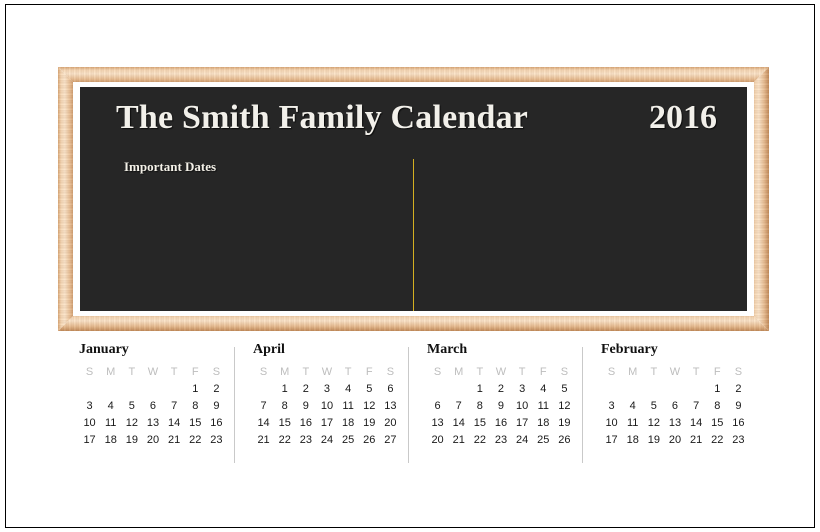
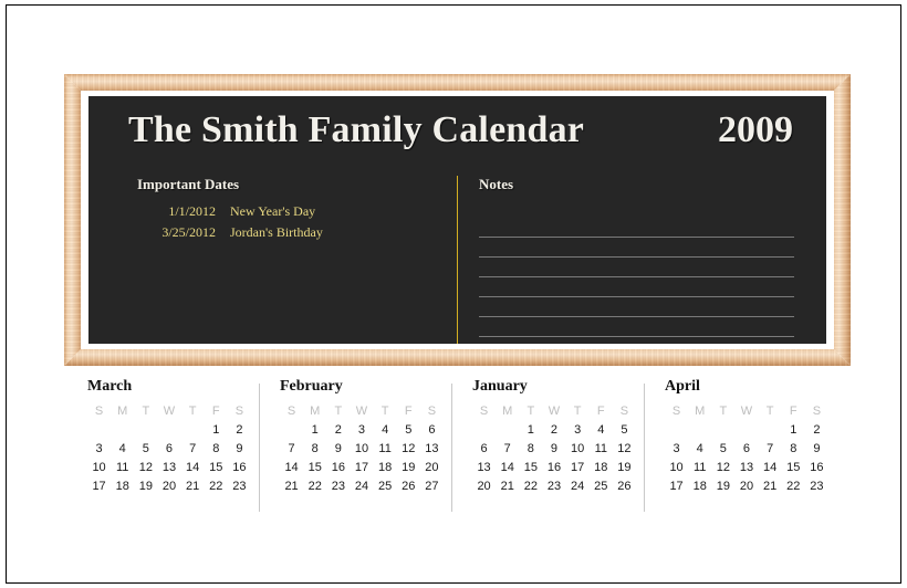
  The Smith Family Calendar
- 2016
+ 2009
  Important Dates
+ 1/1/2012
+ New Year's Day
+ 3/25/2012
+ Jordan's Birthday
+ Notes
- January
+ March
  S	M	T	W	T	F	S
  					1	2
  3	4	5	6	7	8	9
  10	11	12	13	14	15	16
  17	18	19	20	21	22	23
- April
+ February
  S	M	T	W	T	F	S
  	1	2	3	4	5	6
  7	8	9	10	11	12	13
  14	15	16	17	18	19	20
  21	22	23	24	25	26	27
- March
+ January
  S	M	T	W	T	F	S
  		1	2	3	4	5
  6	7	8	9	10	11	12
  13	14	15	16	17	18	19
  20	21	22	23	24	25	26
- February
+ April
  S	M	T	W	T	F	S
  					1	2
  3	4	5	6	7	8	9
  10	11	12	13	14	15	16
  17	18	19	20	21	22	23
